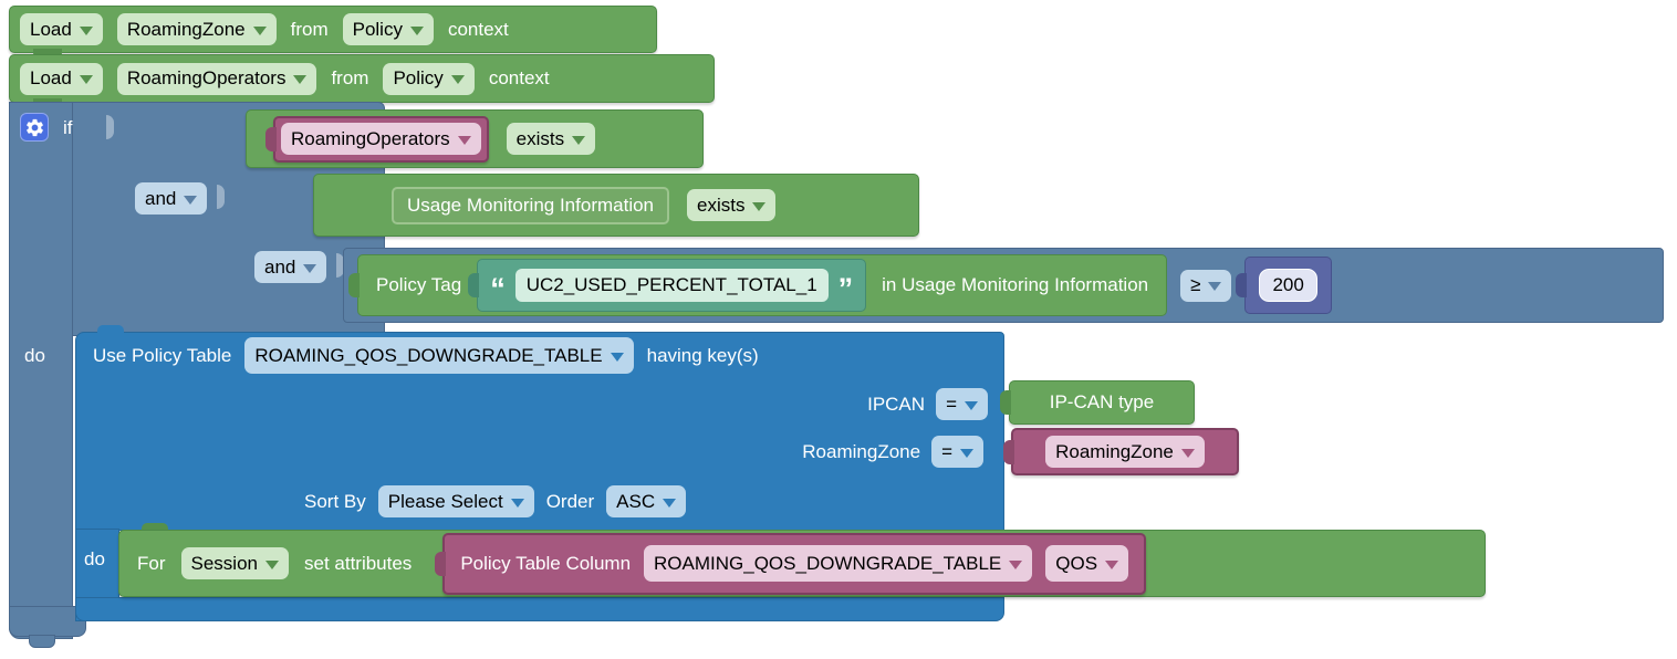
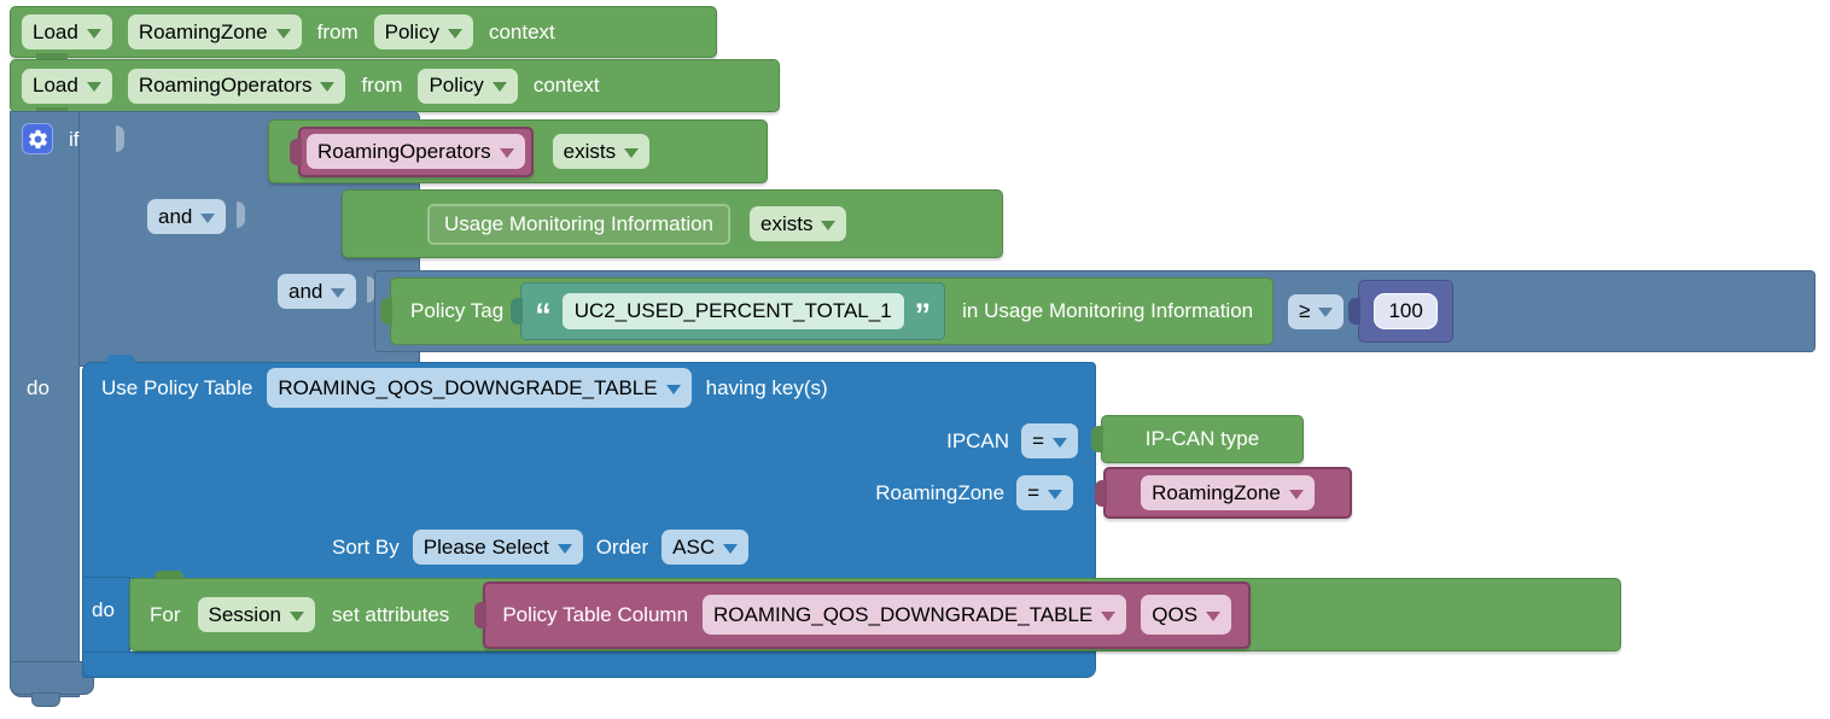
  Load
  RoamingZone
  from
  Policy
  context
  Load
  RoamingOperators
  from
  Policy
  context
  if
  and
  and
  RoamingOperators
  exists
  Usage Monitoring Information
  exists
  Policy Tag
  “
  UC2_USED_PERCENT_TOTAL_1
  ”
  in Usage Monitoring Information
  ≥
- 200
+ 100
  do
  Use Policy Table
  ROAMING_QOS_DOWNGRADE_TABLE
  having key(s)
  IPCAN
  =
  IP-CAN type
  RoamingZone
  =
  RoamingZone
  Sort By
  Please Select
  Order
  ASC
  do
  For
  Session
  set attributes
  Policy Table Column
  ROAMING_QOS_DOWNGRADE_TABLE
  QOS
